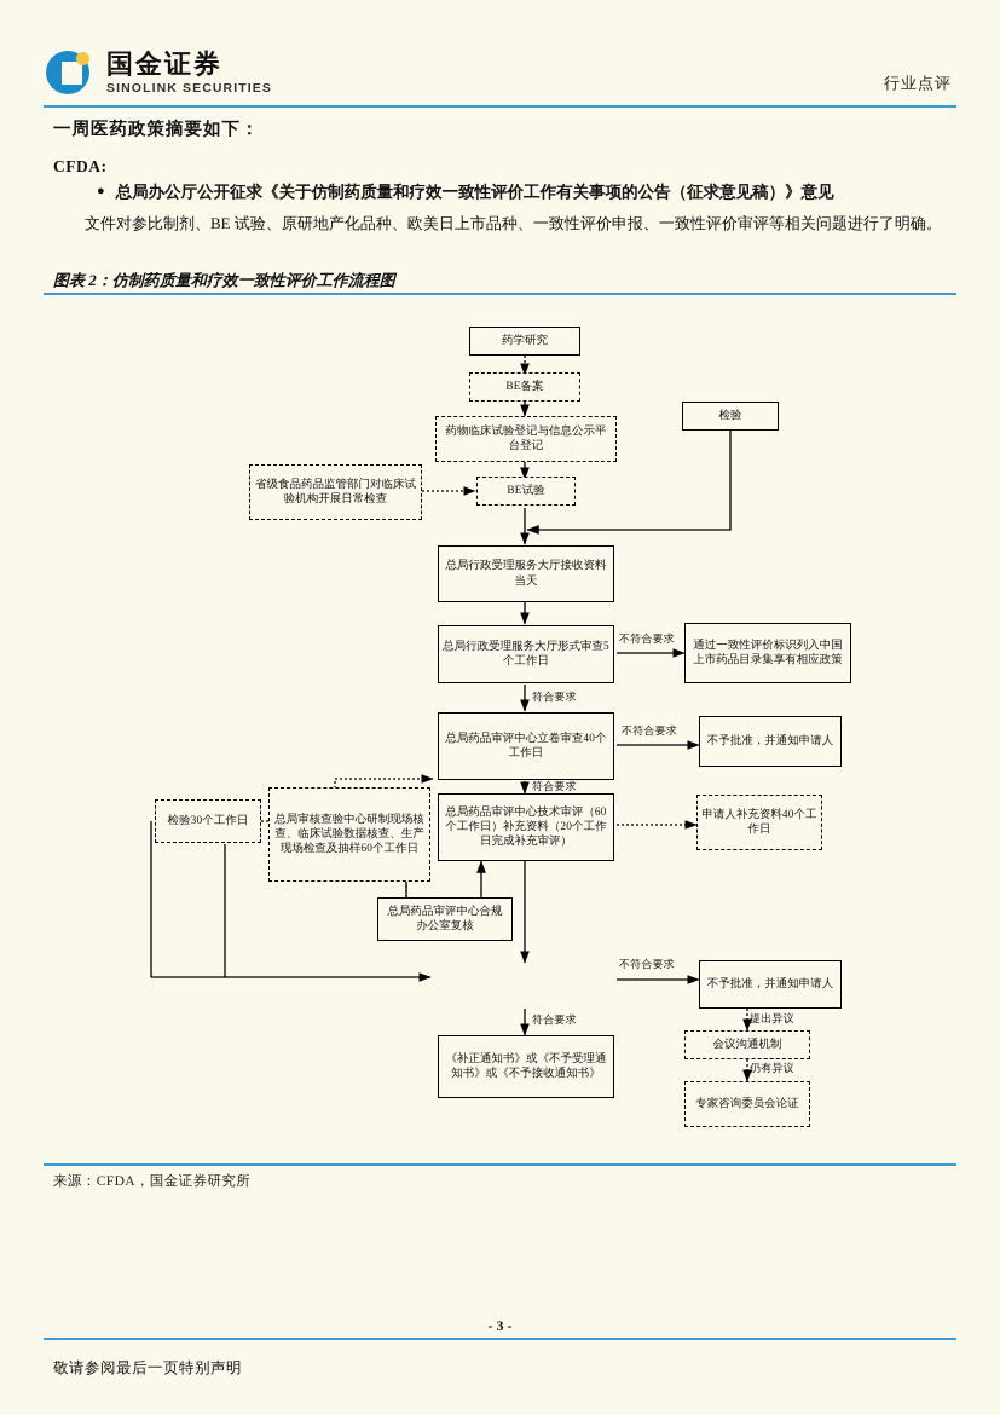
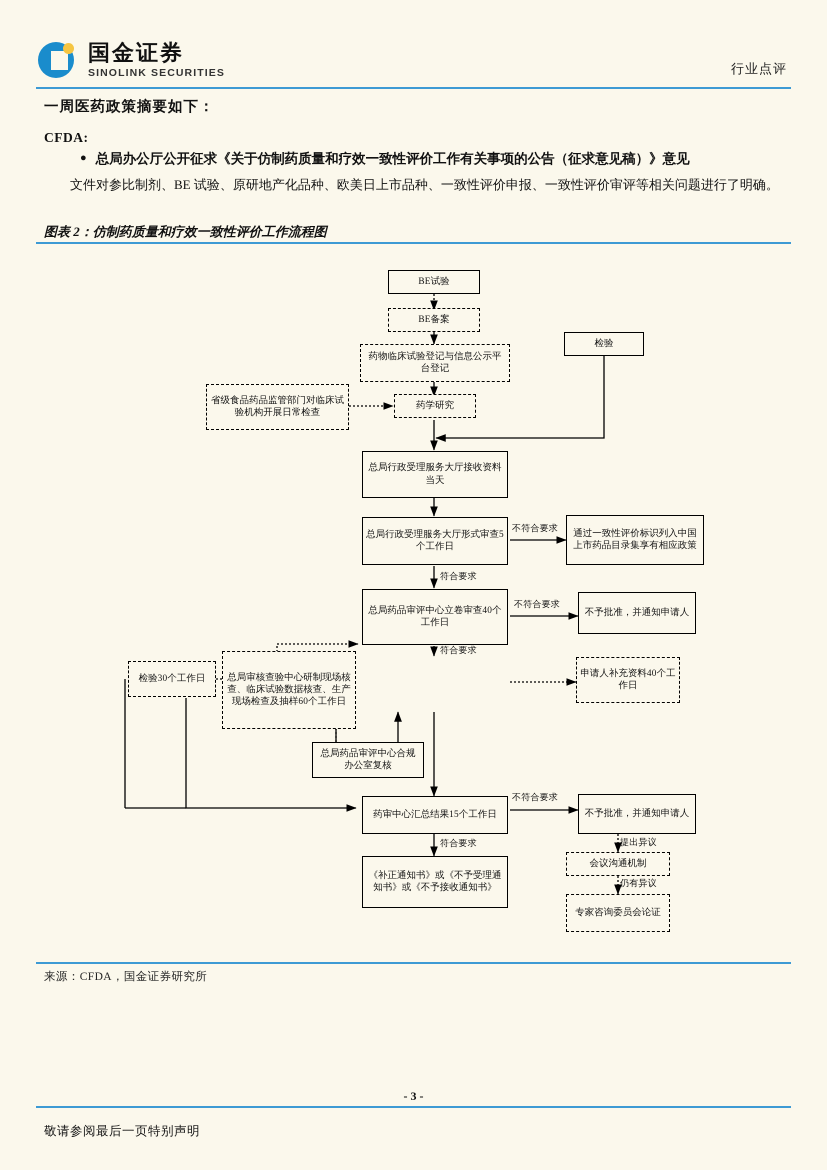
  国金证券
  SINOLINK SECURITIES
  行业点评
  一周医药政策摘要如下：
  CFDA:
  ● 总局办公厅公开征求《关于仿制药质量和疗效一致性评价工作有关事项的公告（征求意见稿）》意见
  文件对参比制剂、BE 试验、原研地产化品种、欧美日上市品种、一致性评价申报、一致性评价审评等相关问题进行了明确。
  图表 2：仿制药质量和疗效一致性评价工作流程图
- 药学研究
+ BE试验
  BE备案
  药物临床试验登记与信息公示平台登记
  检验
  省级食品药品监管部门对临床试验机构开展日常检查
- BE试验
+ 药学研究
  总局行政受理服务大厅接收资料当天
  总局行政受理服务大厅形式审查5个工作日
  通过一致性评价标识列入中国上市药品目录集享有相应政策
  总局药品审评中心立卷审查40个工作日
  不予批准，并通知申请人
- 总局药品审评中心技术审评（60个工作日）补充资料（20个工作日完成补充审评）
  申请人补充资料40个工作日
  检验30个工作日
  总局审核查验中心研制现场核查、临床试验数据核查、生产现场检查及抽样60个工作日
  总局药品审评中心合规办公室复核
+ 药审中心汇总结果15个工作日
  不予批准，并通知申请人
  《补正通知书》或《不予受理通知书》或《不予接收通知书》
  会议沟通机制
  专家咨询委员会论证
  不符合要求
  符合要求
  不符合要求
  符合要求
  不符合要求
  符合要求
  提出异议
  仍有异议
  来源：CFDA，国金证券研究所
  - 3 -
  敬请参阅最后一页特别声明
